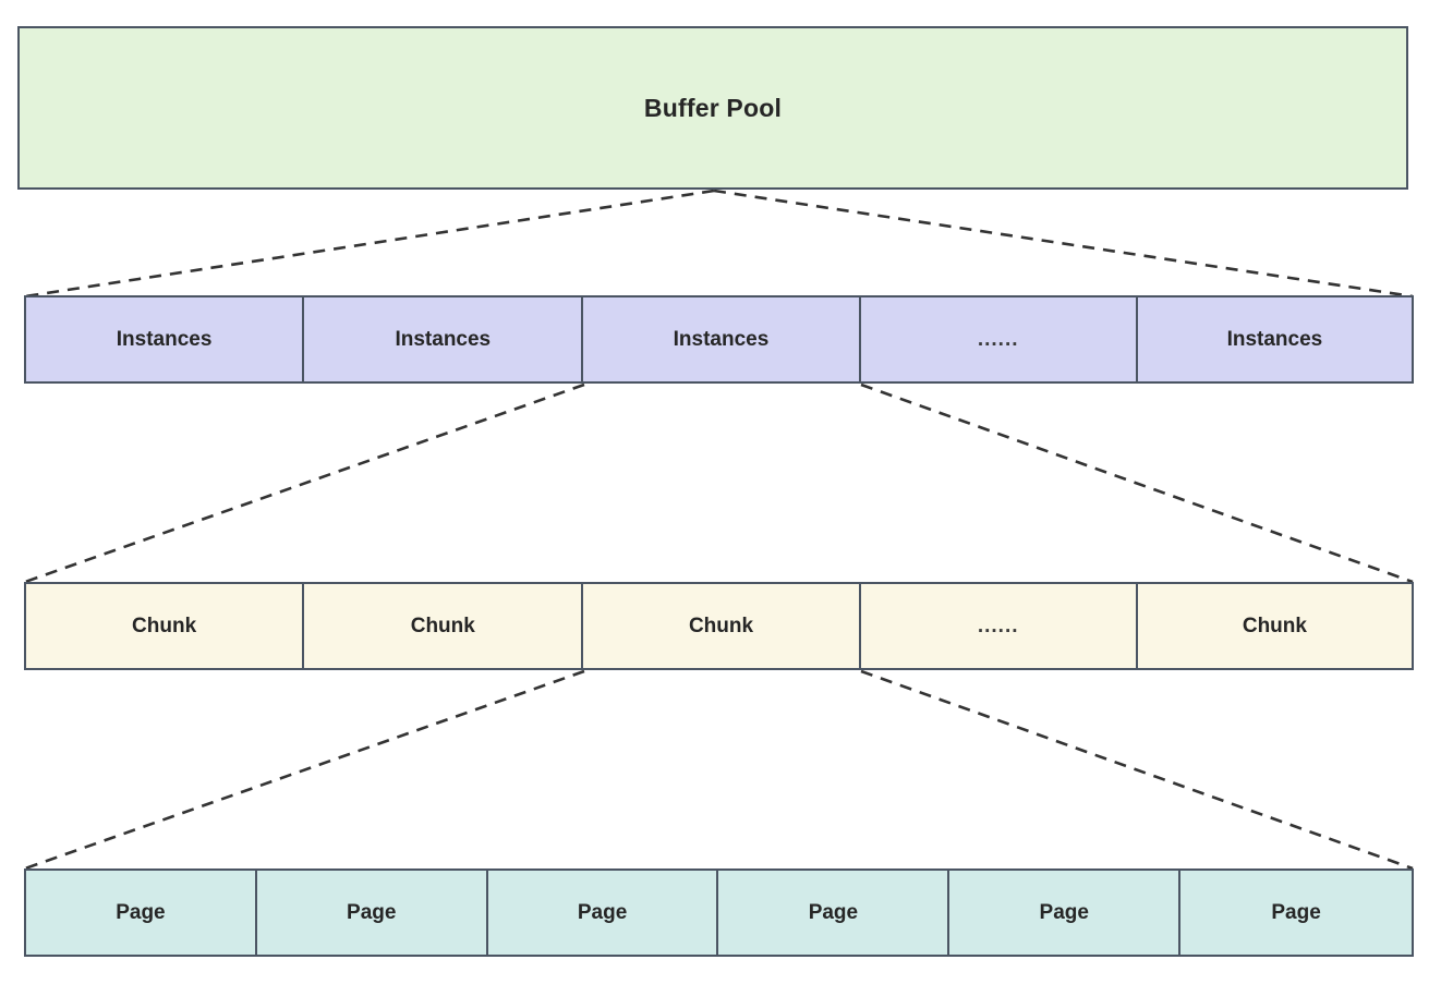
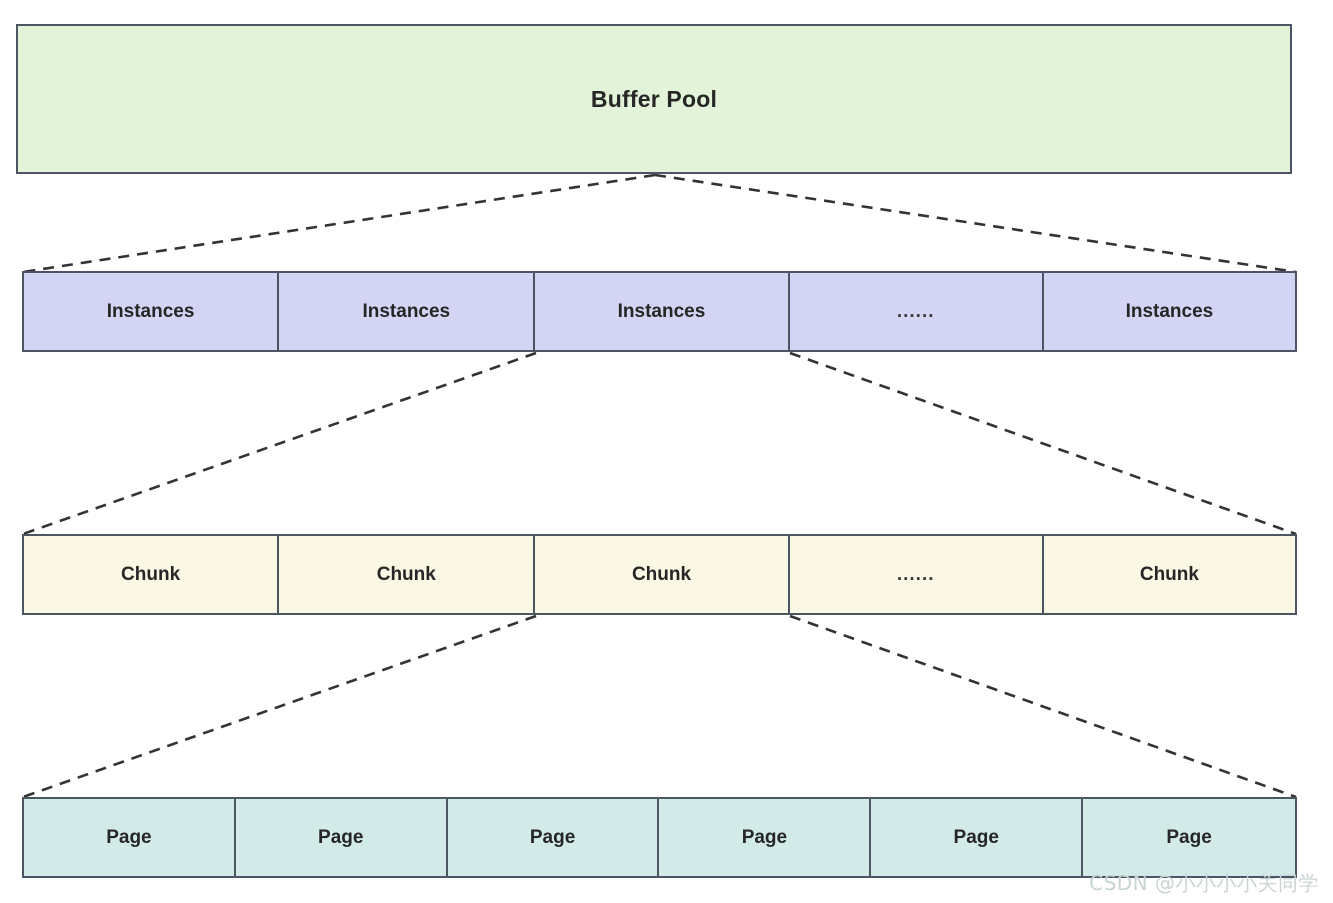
  Buffer Pool
  Instances
  Instances
  Instances
  ......
  Instances
  Chunk
  Chunk
  Chunk
  ......
  Chunk
  Page
  Page
  Page
  Page
  Page
  Page
+ CSDN @小小小小关同学
